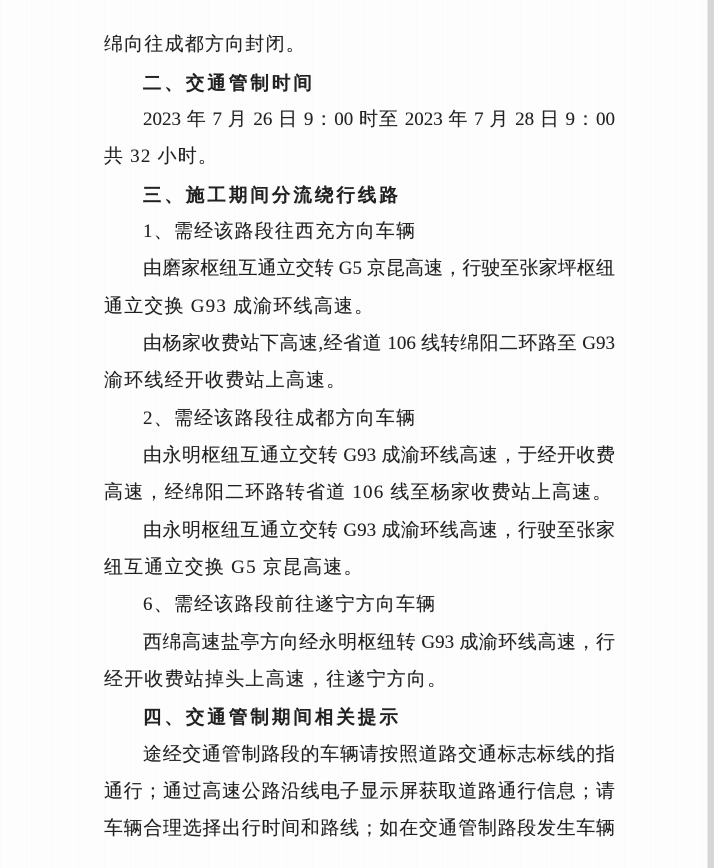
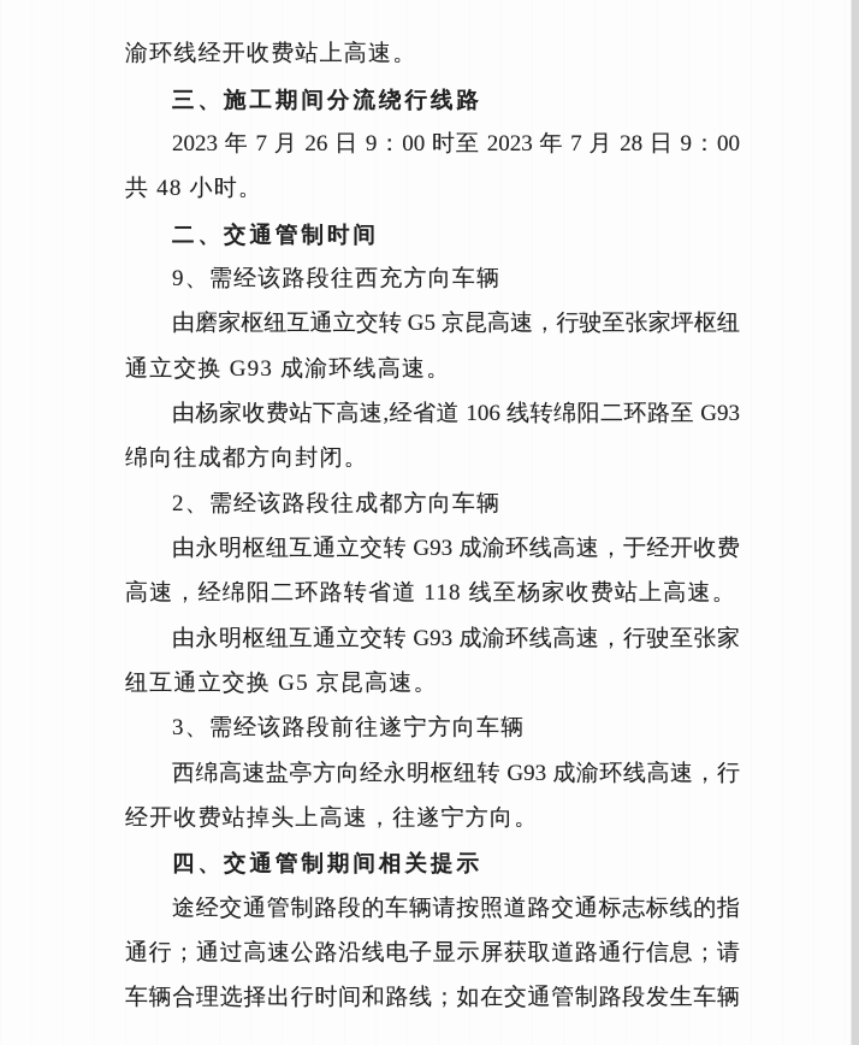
- 绵向往成都方向封闭。
+ 渝环线经开收费站上高速。
- 二、交通管制时间
+ 三、施工期间分流绕行线路
  2023 年 7 月 26 日 9：00 时至 2023 年 7 月 28 日 9：00
- 共 32 小时。
+ 共 48 小时。
- 三、施工期间分流绕行线路
+ 二、交通管制时间
- 1、需经该路段往西充方向车辆
+ 9、需经该路段往西充方向车辆
  由磨家枢纽互通立交转 G5 京昆高速，行驶至张家坪枢纽
  通立交换 G93 成渝环线高速。
  由杨家收费站下高速,经省道 106 线转绵阳二环路至 G93
- 渝环线经开收费站上高速。
+ 绵向往成都方向封闭。
  2、需经该路段往成都方向车辆
  由永明枢纽互通立交转 G93 成渝环线高速，于经开收费
- 高速，经绵阳二环路转省道 106 线至杨家收费站上高速。
+ 高速，经绵阳二环路转省道 118 线至杨家收费站上高速。
  由永明枢纽互通立交转 G93 成渝环线高速，行驶至张家
  纽互通立交换 G5 京昆高速。
- 6、需经该路段前往遂宁方向车辆
+ 3、需经该路段前往遂宁方向车辆
  西绵高速盐亭方向经永明枢纽转 G93 成渝环线高速，行
  经开收费站掉头上高速，往遂宁方向。
  四、交通管制期间相关提示
  途经交通管制路段的车辆请按照道路交通标志标线的指
  通行；通过高速公路沿线电子显示屏获取道路通行信息；请
  车辆合理选择出行时间和路线；如在交通管制路段发生车辆
